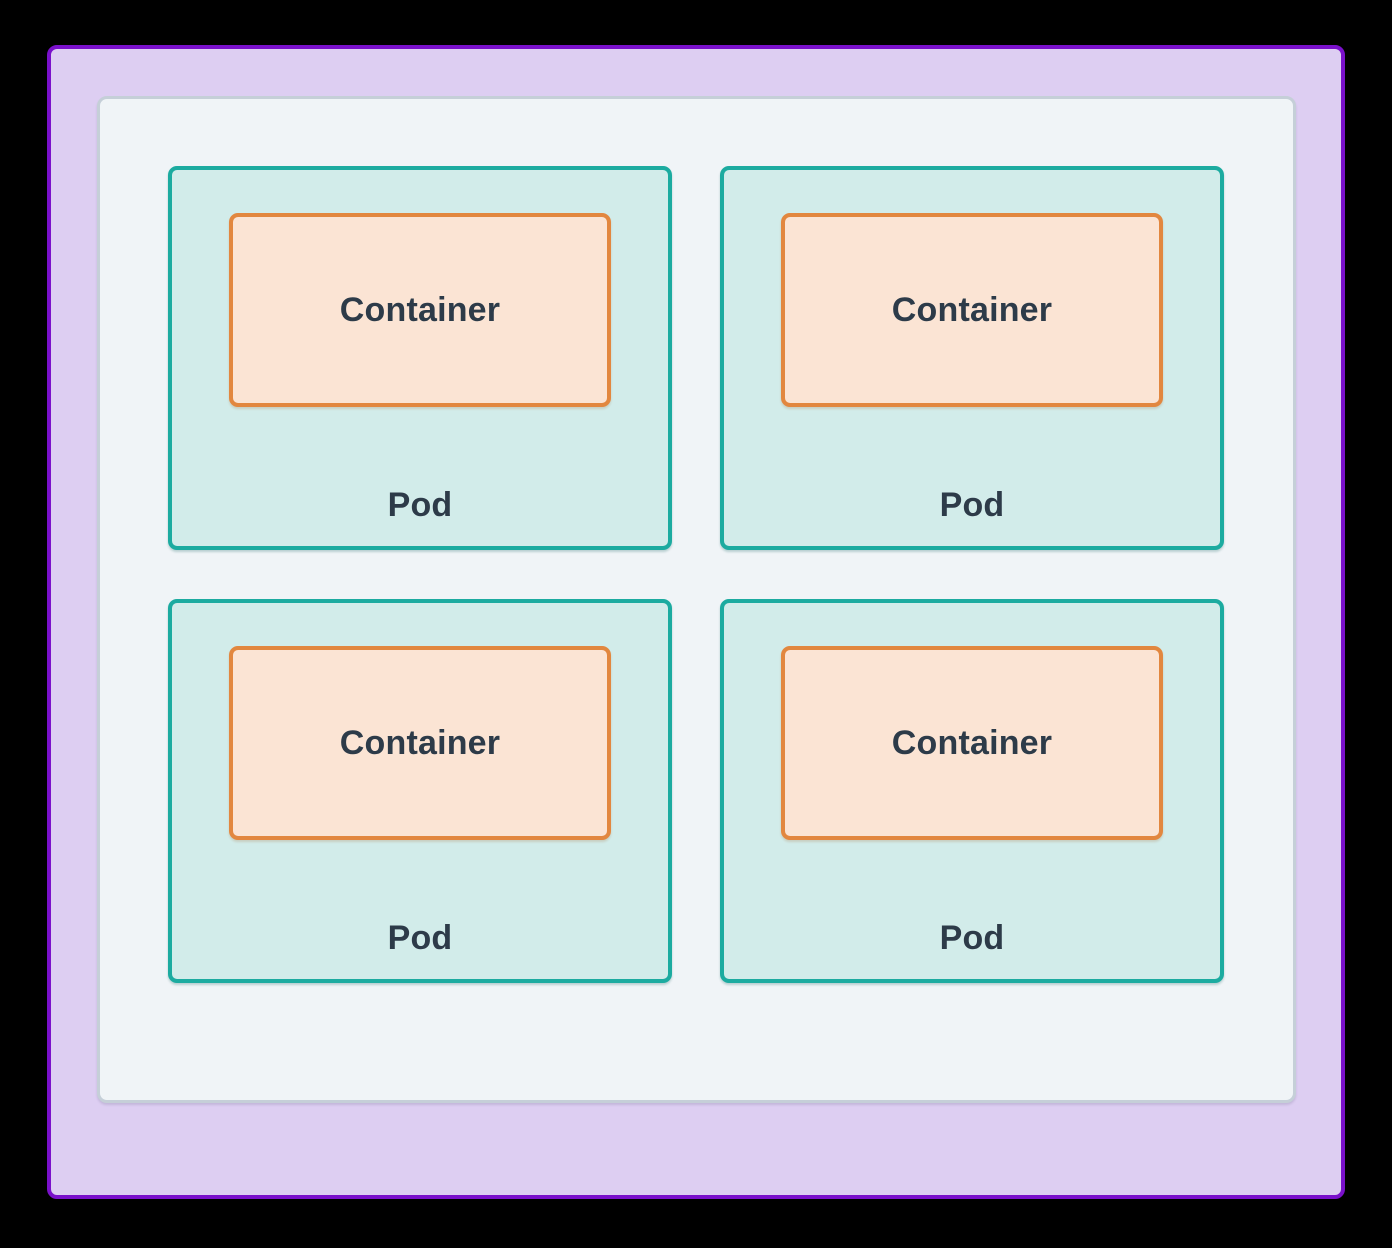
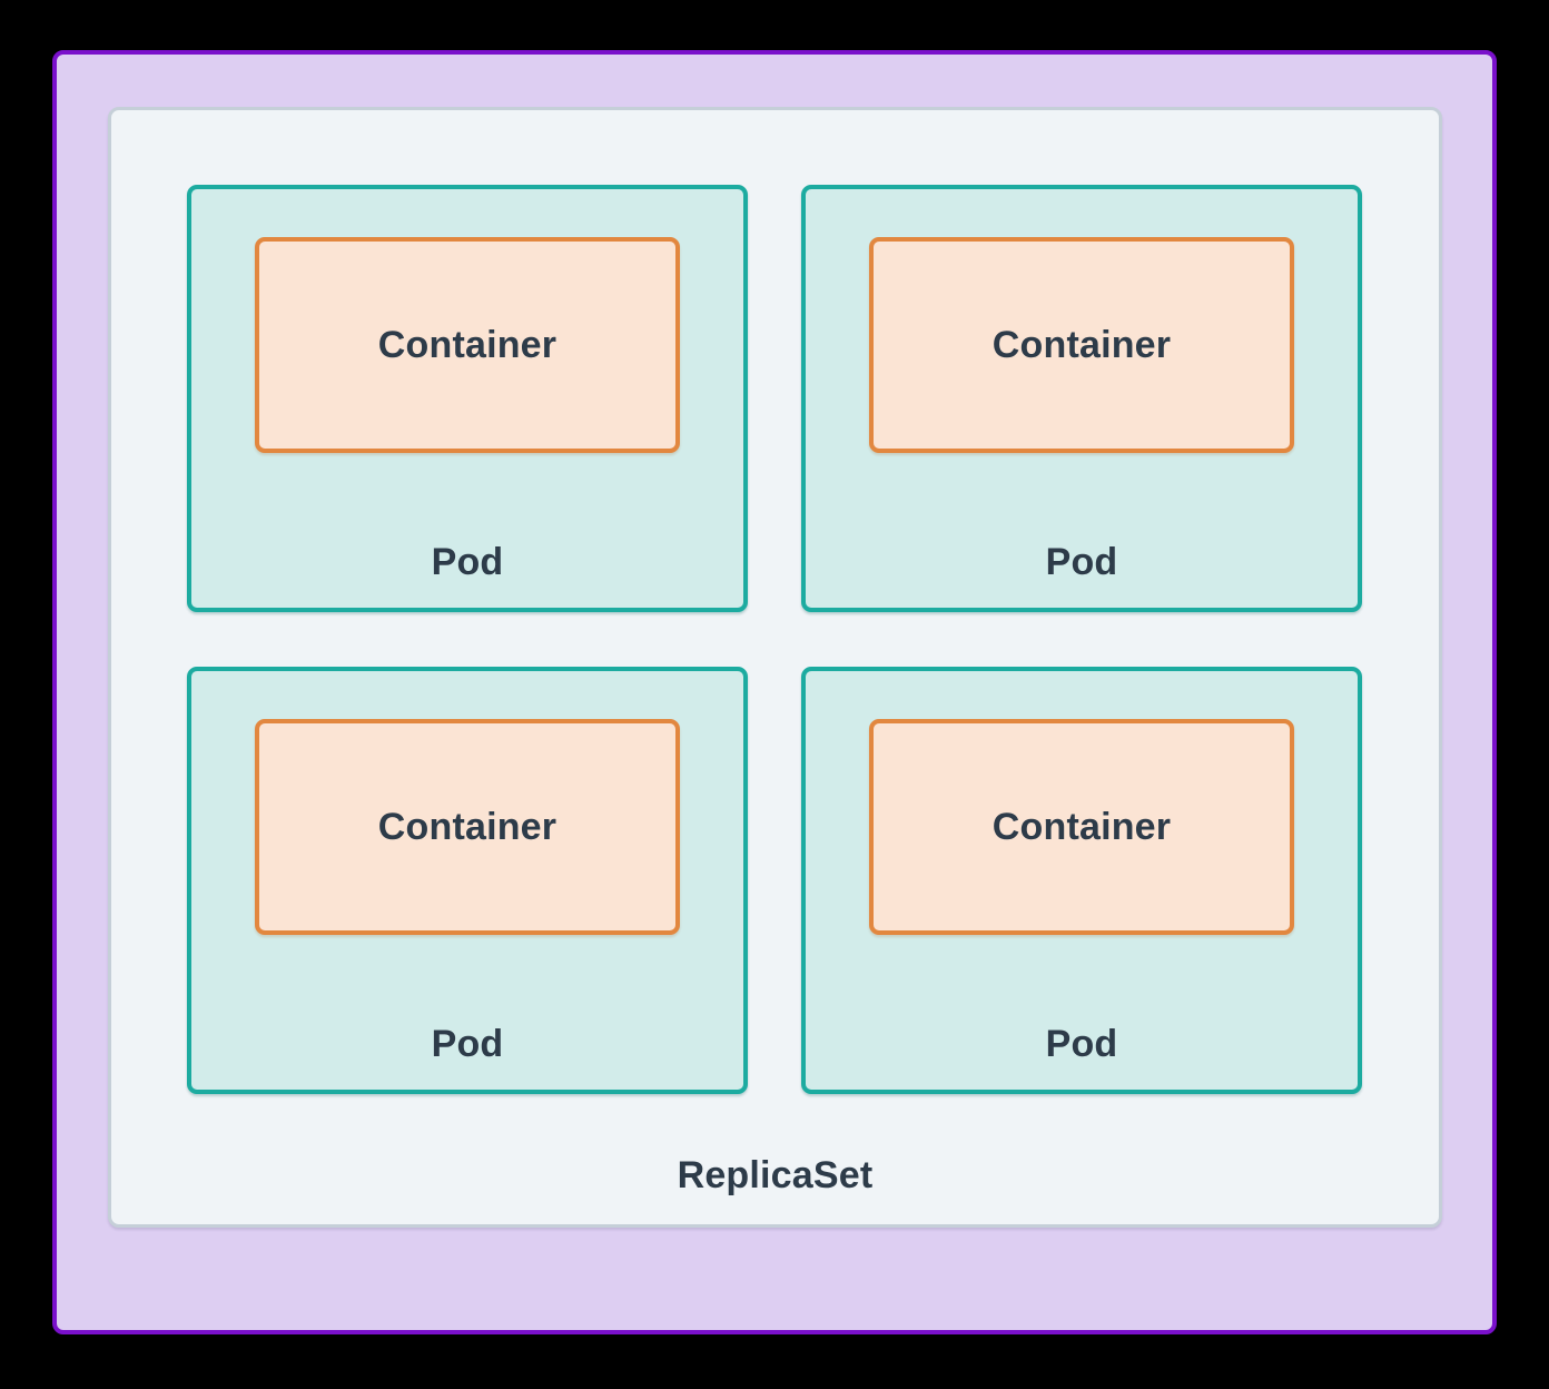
  Container
  Pod
  Container
  Pod
  Container
  Pod
  Container
  Pod
+ ReplicaSet
